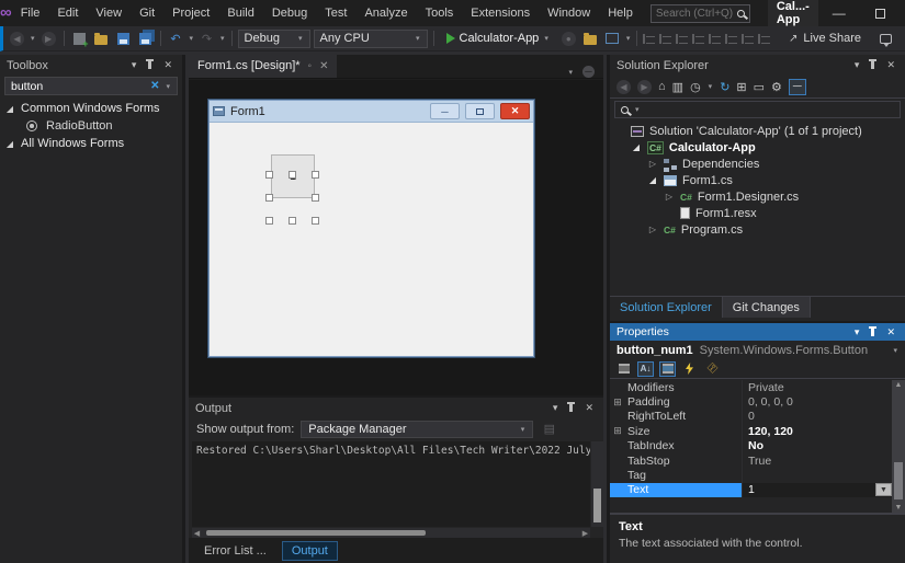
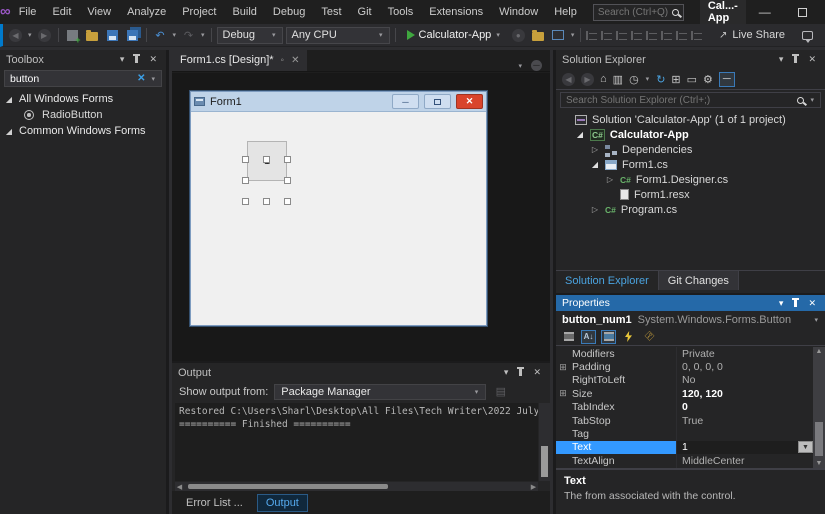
  ∞
  File
  Edit
  View
- Git
+ Analyze
  Project
  Build
  Debug
  Test
- Analyze
+ Git
  Tools
  Extensions
  Window
  Help
  Search (Ctrl+Q)
  Cal...-App
  —
  ◀
  ▶
  ↶
  ↷
  Debug
  Any CPU
  Calculator-App
  ●
  ↗
  Live Share
  Toolbox
  ▾
  ✕
  button
  ✕
  ◢
- Common Windows Forms
+ All Windows Forms
  RadioButton
  ◢
- All Windows Forms
+ Common Windows Forms
  Form1.cs [Design]*
  ◦
  ✕
  ─
  Form1
  ─
  ✕
  Output
  ▾
  ✕
  Show output from:
  Package Manager
  ▤
  Restored C:\Users\Sharl\Desktop\All Files\Tech Writer\2022 July
+ ========== Finished ==========
  Error List ...
  Output
  Solution Explorer
  ▾
  ✕
  ◀
  ▶
  ⌂
  ▥
  ◷
  ↻
  ⊞
  ▭
  ⚙
  ─
+ Search Solution Explorer (Ctrl+;)
  Solution 'Calculator-App' (1 of 1 project)
  ◢
  C#
  Calculator-App
  ▷
  Dependencies
  ◢
  Form1.cs
  ▷
  C#
  Form1.Designer.cs
  Form1.resx
  ▷
  C#
  Program.cs
  Solution Explorer
  Git Changes
  Properties
  ▾
  ✕
  button_num1
  System.Windows.Forms.Button
  A↓
  Modifiers
  Private
  ⊞
  Padding
  0, 0, 0, 0
  RightToLeft
- 0
+ No
  ⊞
  Size
  120, 120
  TabIndex
- No
+ 0
  TabStop
  True
  Tag
  Text
  1
+ TextAlign
+ MiddleCenter
  Text
- The text associated with the control.
+ The from associated with the control.
